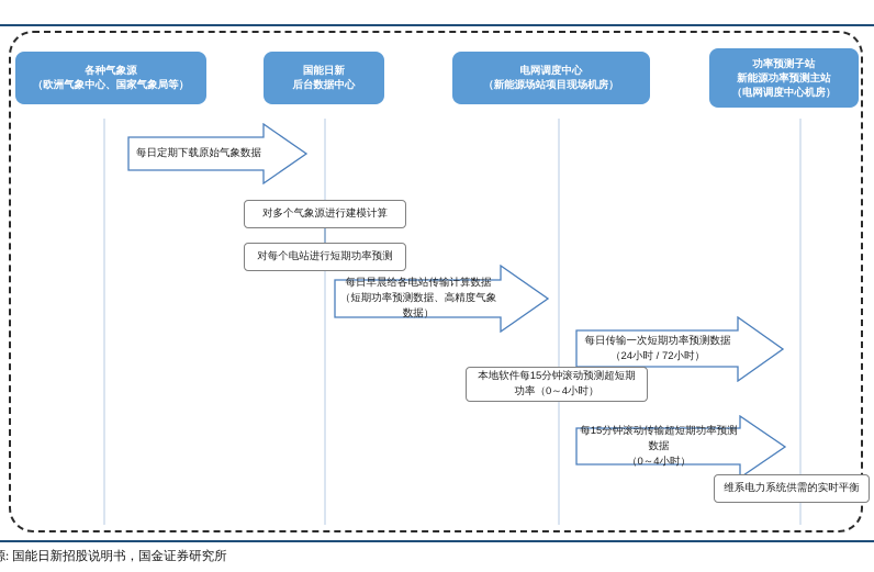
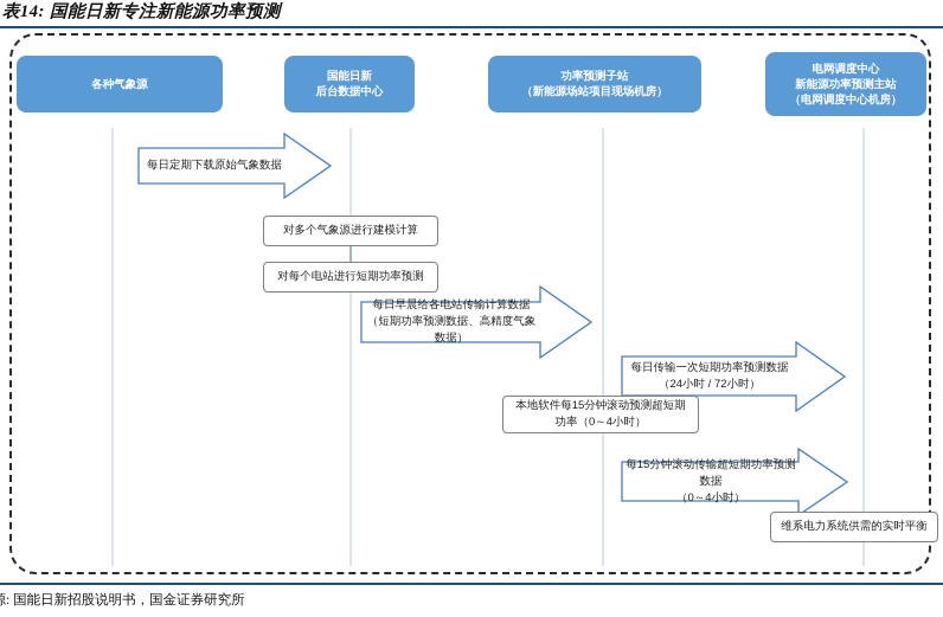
+ 表14: 国能日新专注新能源功率预测
  各种气象源
- （欧洲气象中心、国家气象局等）
  国能日新
  后台数据中心
- 电网调度中心
+ 功率预测子站
  （新能源场站项目现场机房）
- 功率预测子站
+ 电网调度中心
  新能源功率预测主站
  （电网调度中心机房）
  每日定期下载原始气象数据
  对多个气象源进行建模计算
  对每个电站进行短期功率预测
  每日早晨给各电站传输计算数据
  （短期功率预测数据、高精度气象数据）
  每日传输一次短期功率预测数据
  （24小时 / 72小时）
  本地软件每15分钟滚动预测超短期
  功率（0～4小时）
  每15分钟滚动传输超短期功率预测数据
  （0～4小时）
  维系电力系统供需的实时平衡
  : 国能日新招股说明书，国金证券研究所
